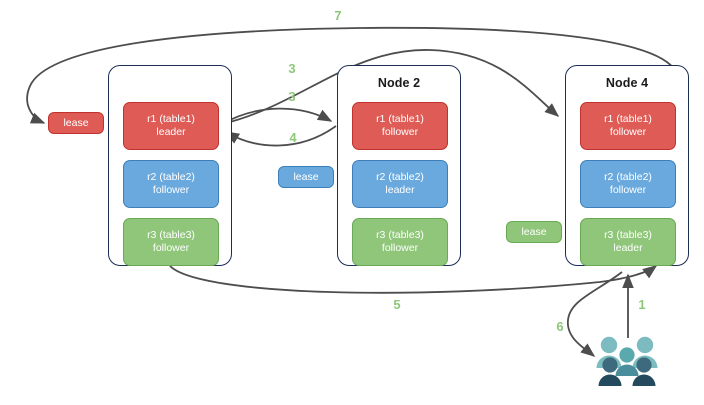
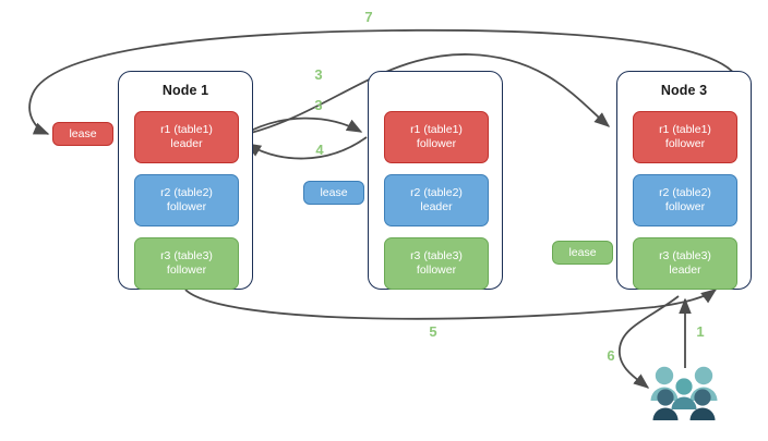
+ Node 1
  r1 (table1)
  leader
  r2 (table2)
  follower
  r3 (table3)
  follower
- Node 2
  r1 (table1)
  follower
  r2 (table2)
  leader
  r3 (table3)
  follower
- Node 4
+ Node 3
  r1 (table1)
  follower
  r2 (table2)
  follower
  r3 (table3)
  leader
  lease
  lease
  lease
  7
  3
  3
  4
  5
  6
  1
